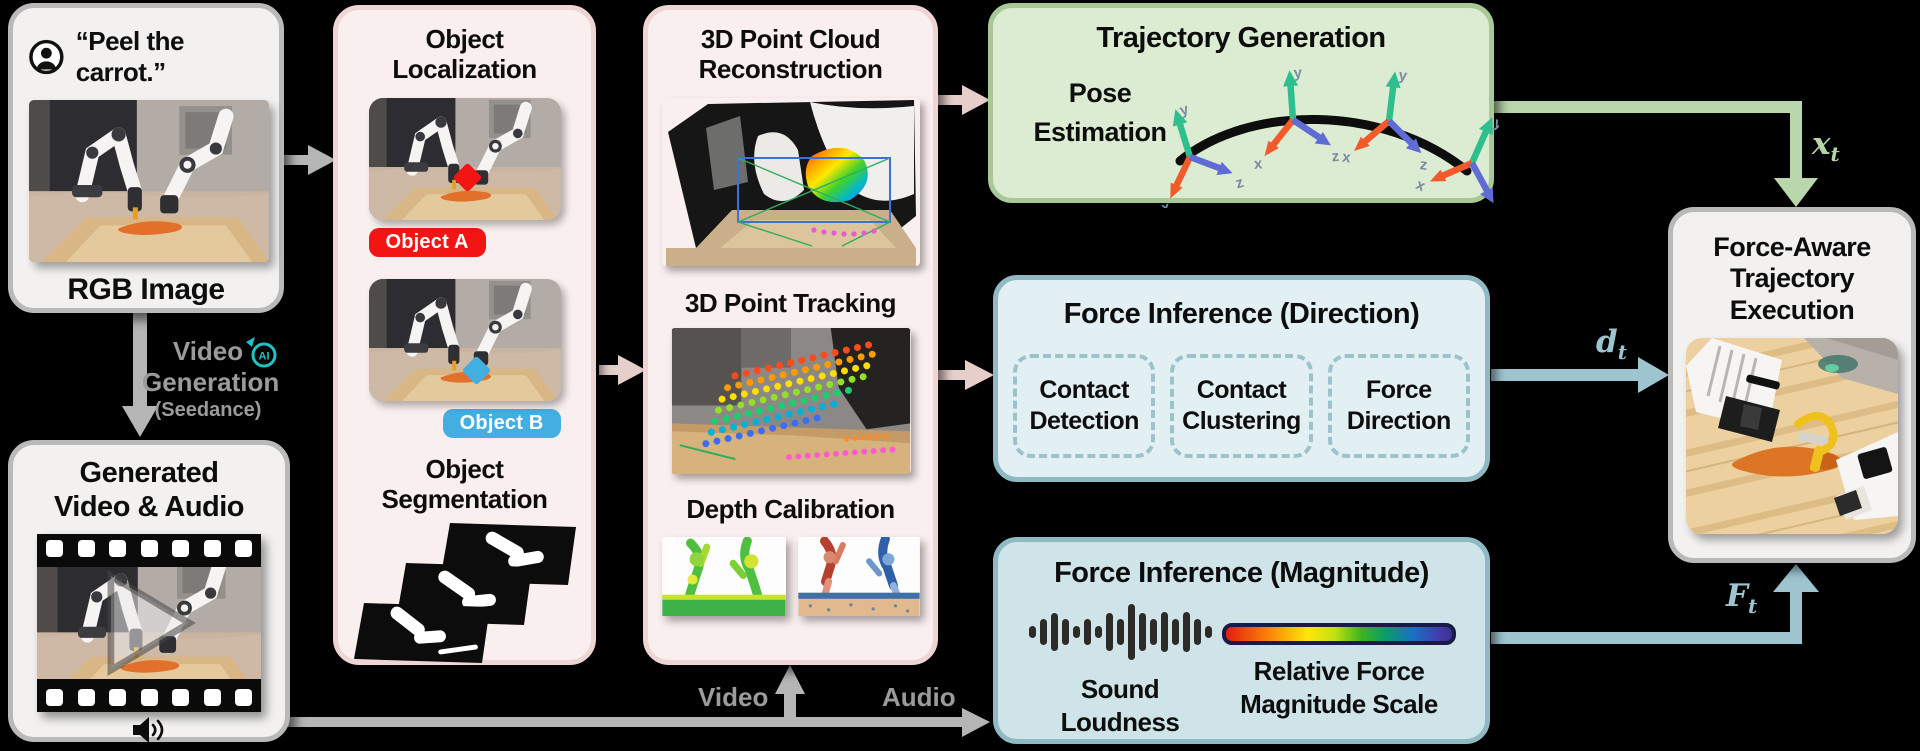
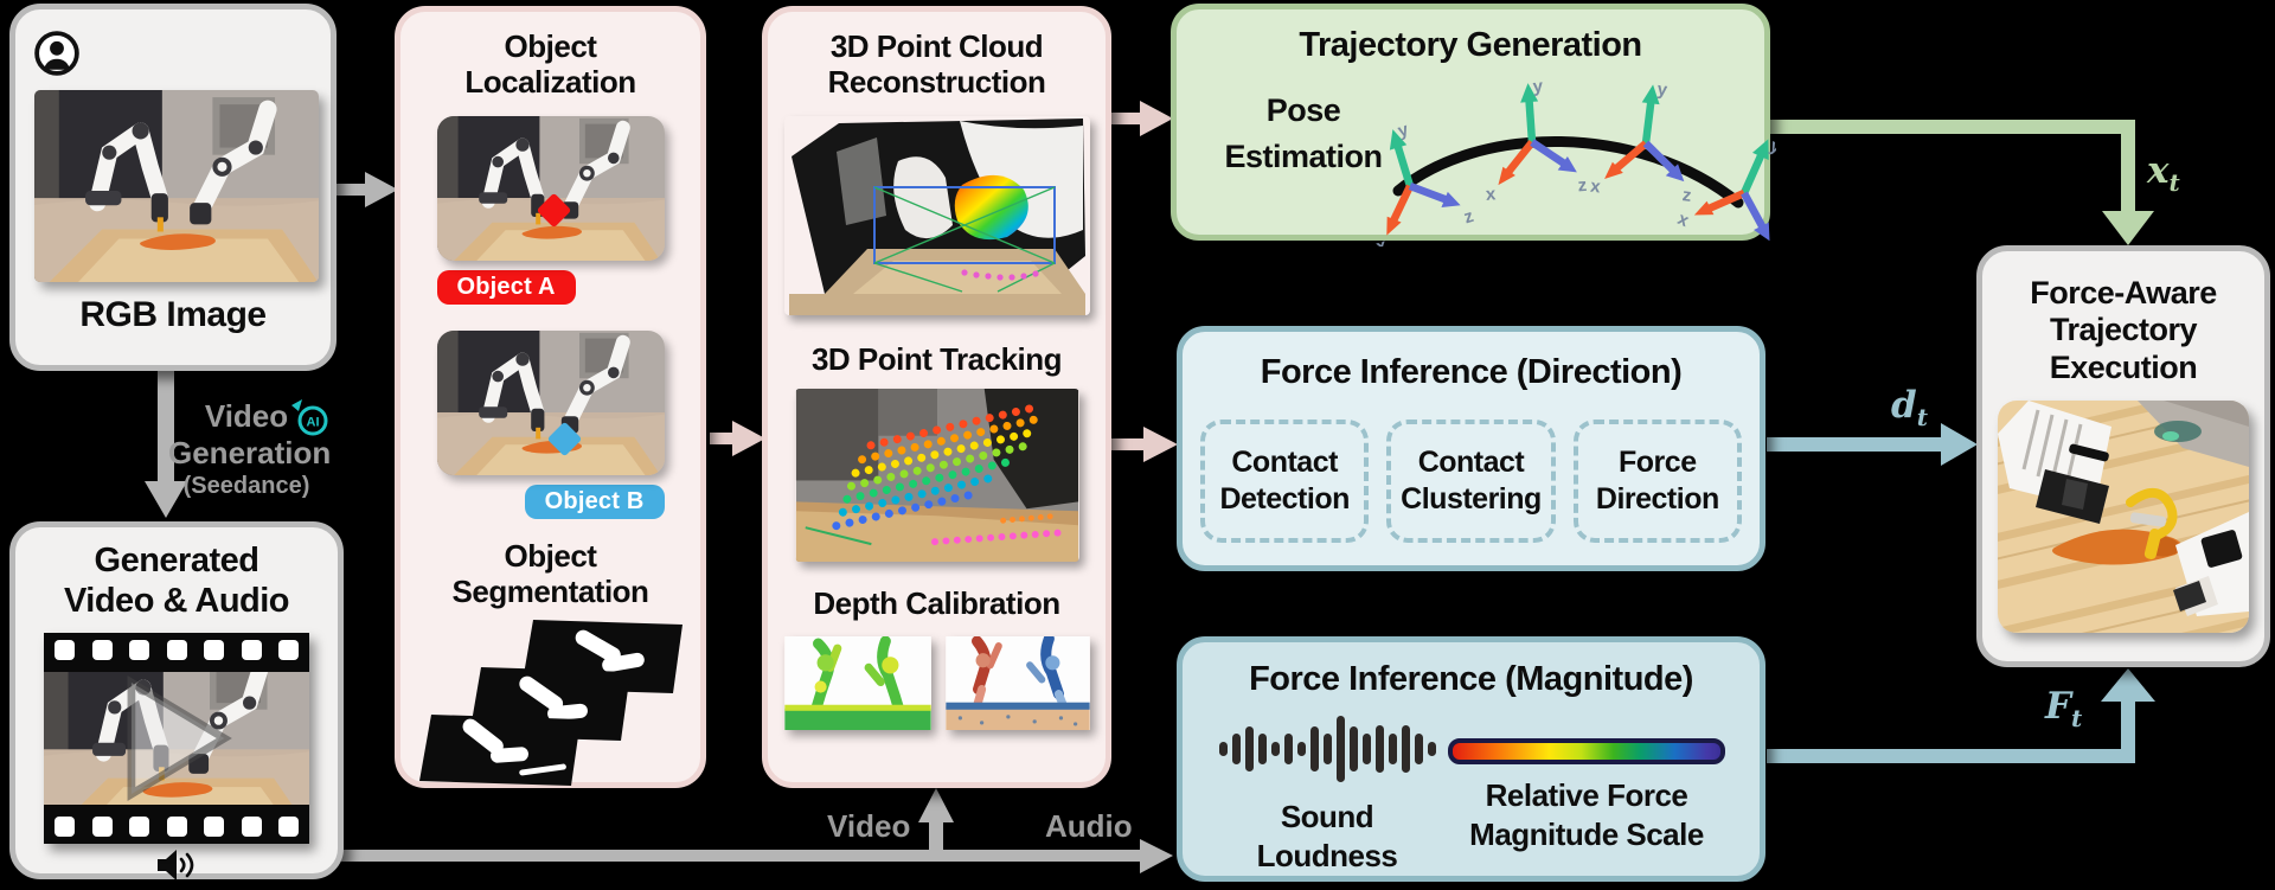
- “Peel the carrot.”
  RGB Image
  Video
  Generation
  (Seedance)
  AI
  Generated
  Video & Audio
  Object
  Localization
  Object A
  Object B
  Object
  Segmentation
  3D Point Cloud
  Reconstruction
  3D Point Tracking
  Depth Calibration
  Trajectory Generation
  Pose
  Estimation
  Force Inference (Direction)
  Contact
  Detection
  Contact
  Clustering
  Force
  Direction
  Force Inference (Magnitude)
  Sound Loudness
  Relative Force
  Magnitude Scale
  Force-Aware
  Trajectory
  Execution
  Video
  Audio
  xt
  dt
  Ft
